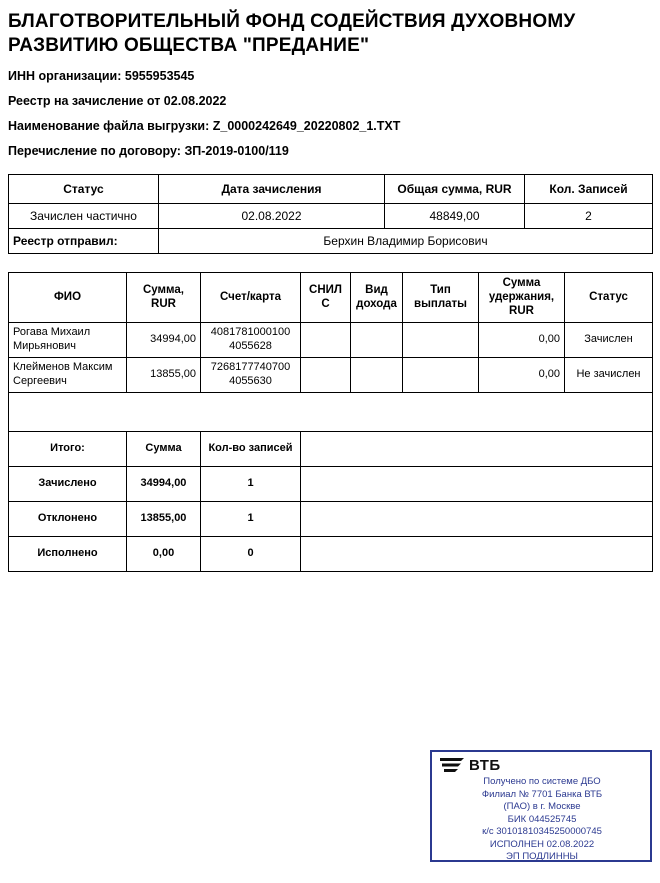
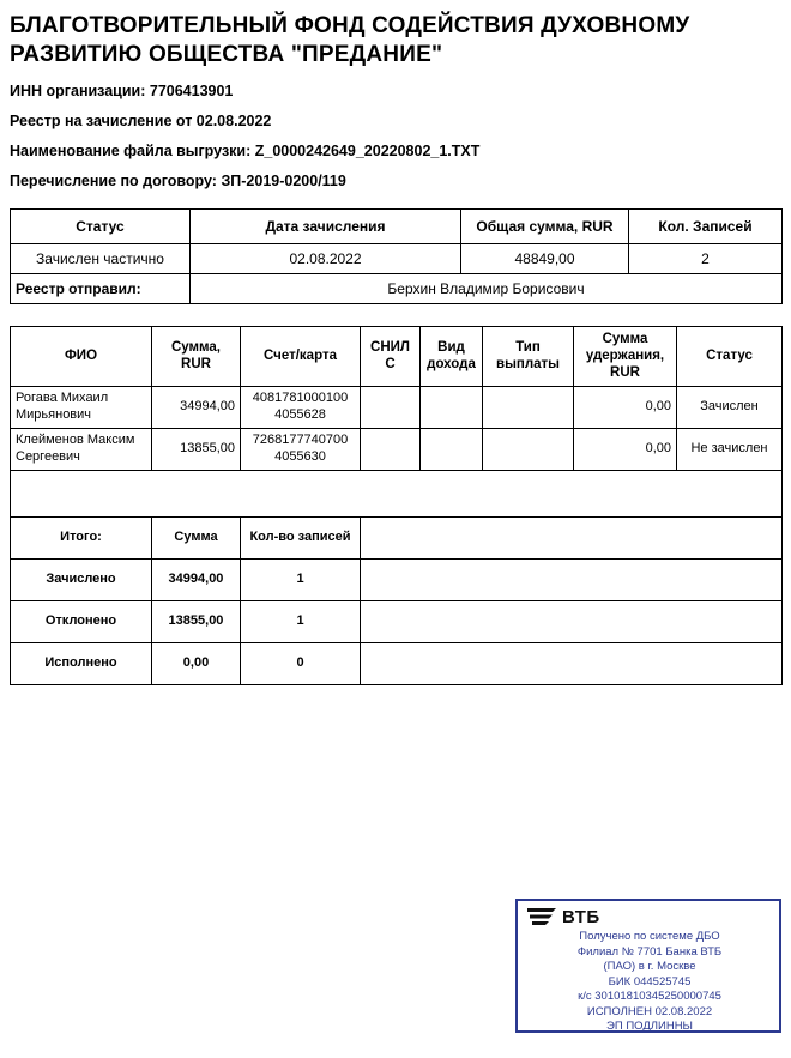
  БЛАГОТВОРИТЕЛЬНЫЙ ФОНД СОДЕЙСТВИЯ ДУХОВНОМУ РАЗВИТИЮ ОБЩЕСТВА "ПРЕДАНИЕ"
- ИНН организации: 5955953545
+ ИНН организации: 7706413901
  Реестр на зачисление от 02.08.2022
  Наименование файла выгрузки: Z_0000242649_20220802_1.TXT
- Перечисление по договору: ЗП-2019-0100/119
+ Перечисление по договору: ЗП-2019-0200/119
  Статус	Дата зачисления	Общая сумма, RUR	Кол. Записей
  Зачислен частично	02.08.2022	48849,00	2
  Реестр отправил:	Берхин Владимир Борисович
  ФИО	Сумма, RUR	Счет/карта	СНИЛС	Вид дохода	Тип выплаты	Сумма удержания, RUR	Статус
  Рогава Михаил Мирьянович	34994,00	4081781000100 4055628				0,00	Зачислен
  Клейменов Максим Сергеевич	13855,00	7268177740700 4055630				0,00	Не зачислен
  Итого:	Сумма	Кол-во записей
  Зачислено	34994,00	1
  Отклонено	13855,00	1
  Исполнено	0,00	0
  ВТБ
  Получено по системе ДБО
  Филиал № 7701 Банка ВТБ
  (ПАО) в г. Москве
  БИК 044525745
  к/с 30101810345250000745
  ИСПОЛНЕН 02.08.2022
  ЭП ПОДЛИННЫ
